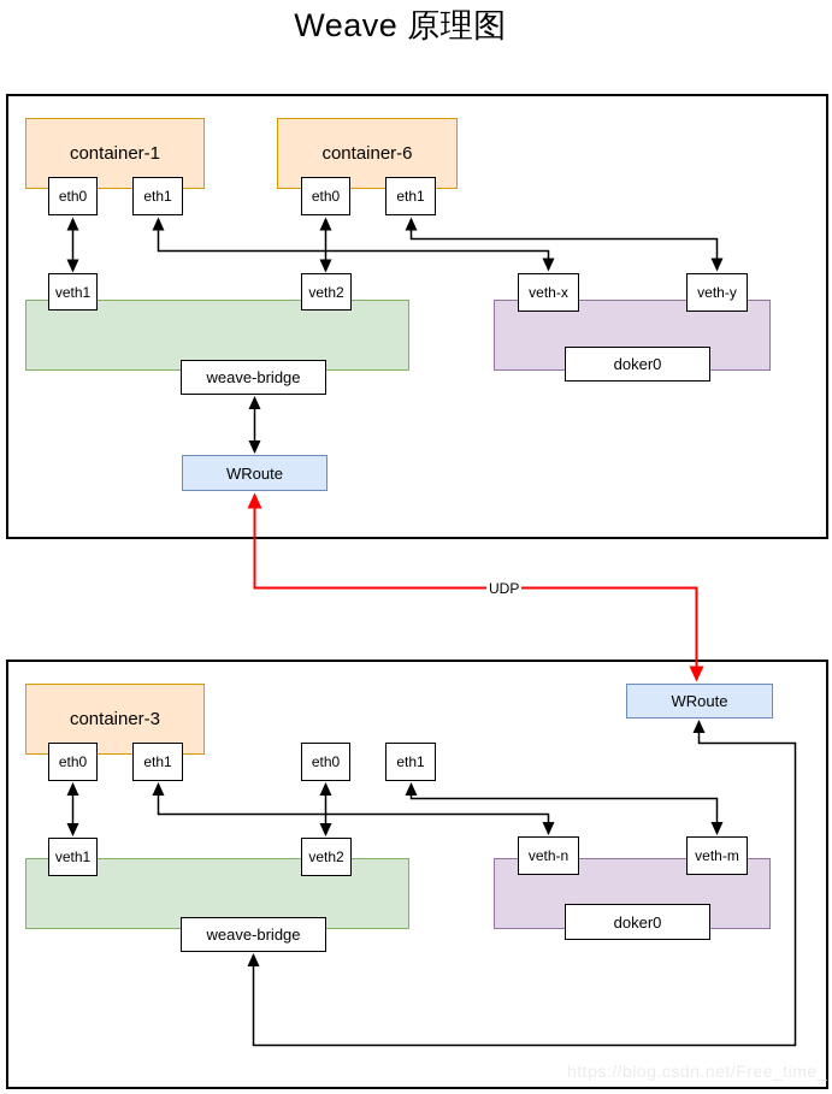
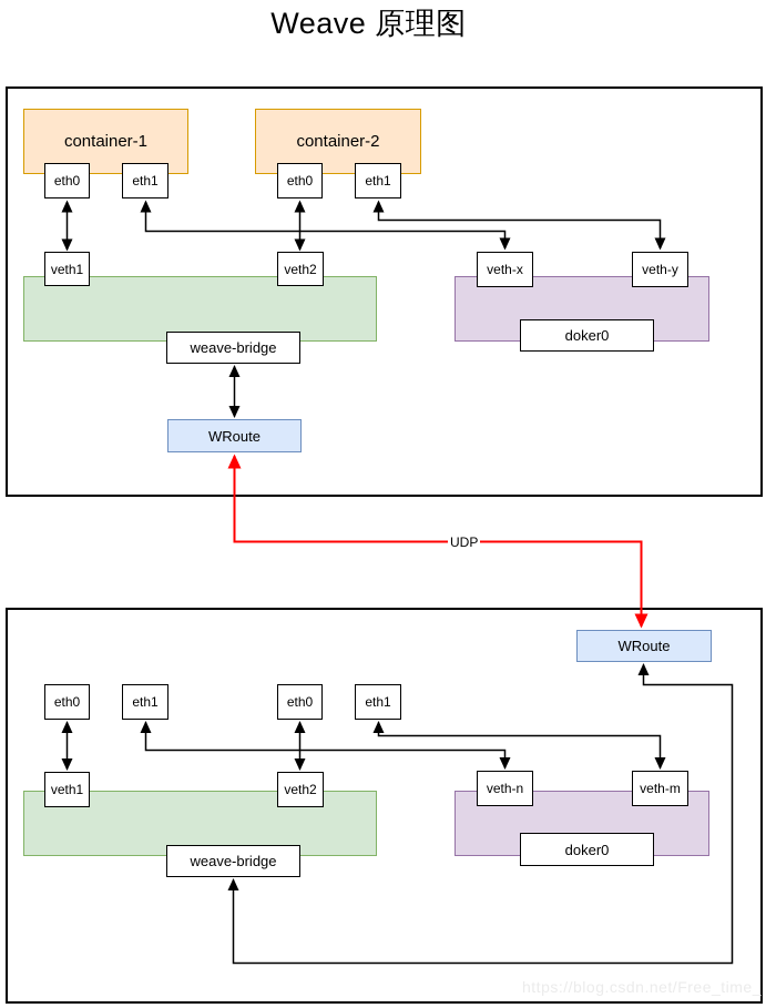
  Weave 原理图
  container-1
- container-6
+ container-2
- container-3
  eth0
  eth1
  eth0
  eth1
  veth1
  veth2
  veth-x
  veth-y
  doker0
  weave-bridge
  WRoute
  eth0
  eth1
  eth0
  eth1
  veth1
  veth2
  veth-n
  veth-m
  doker0
  weave-bridge
  WRoute
  UDP
  https://blog.csdn.net/Free_time_
